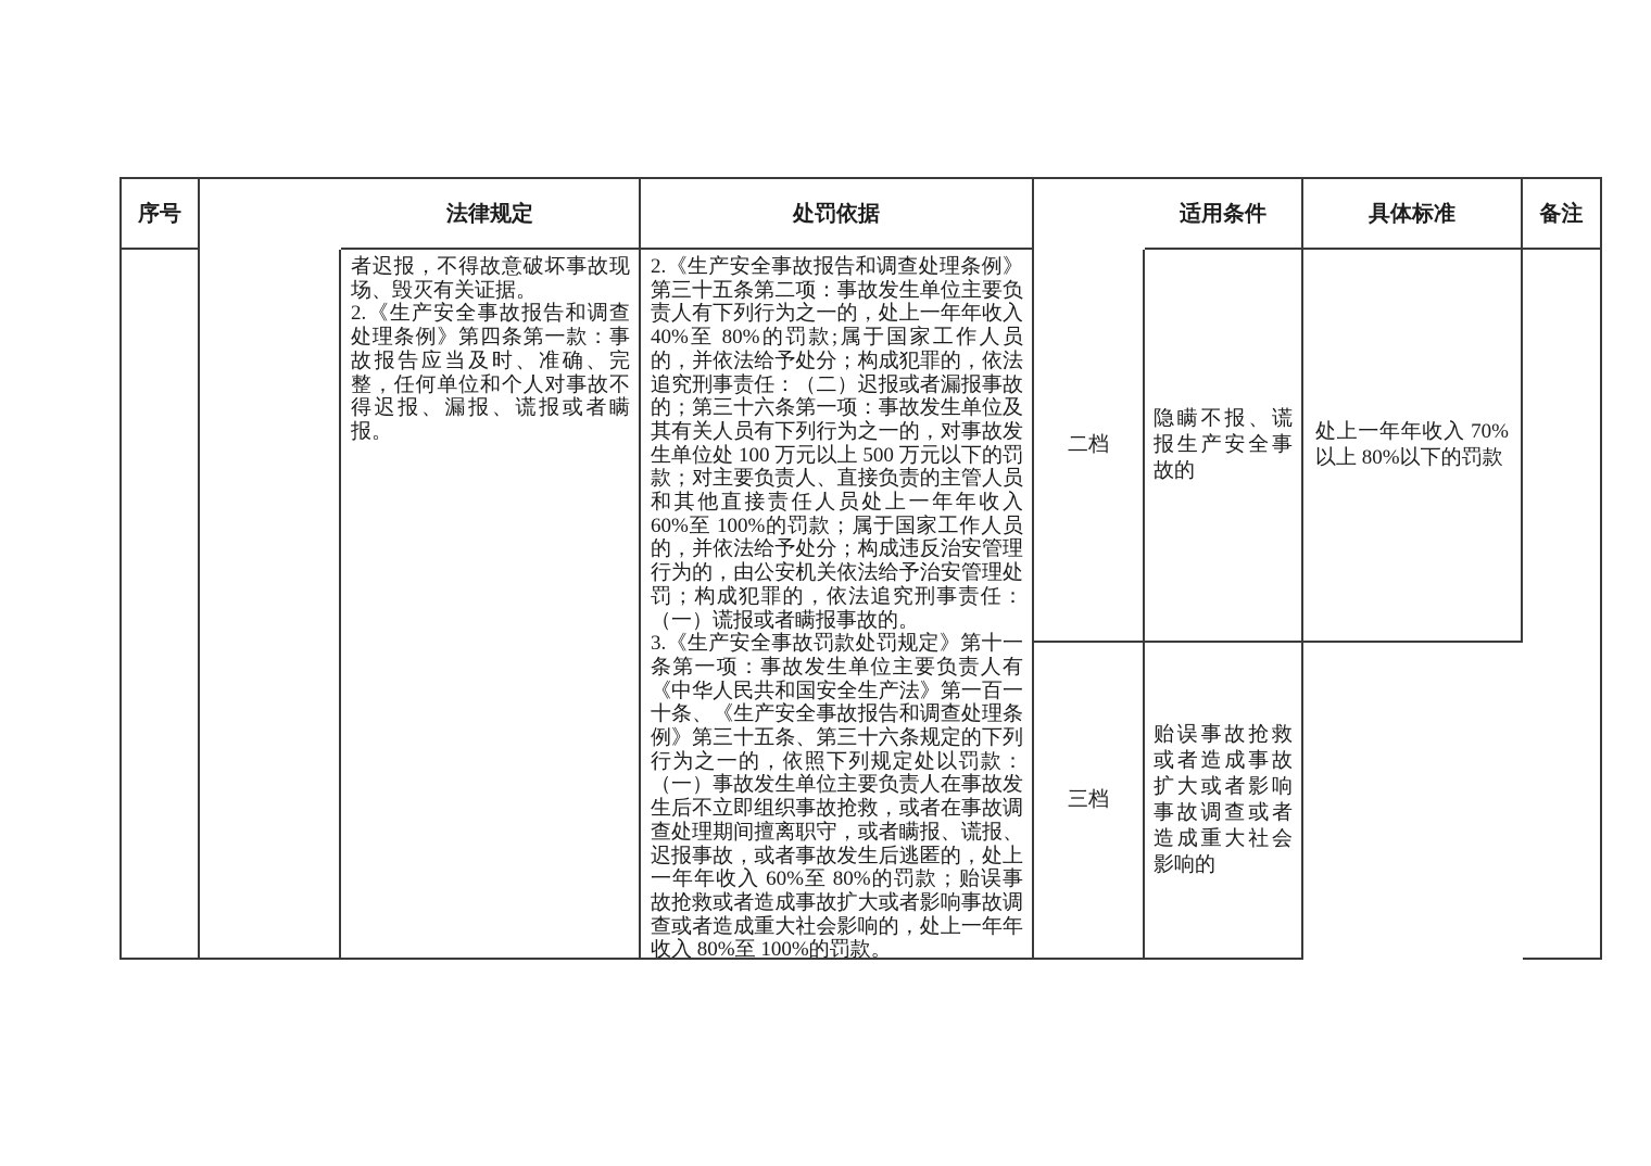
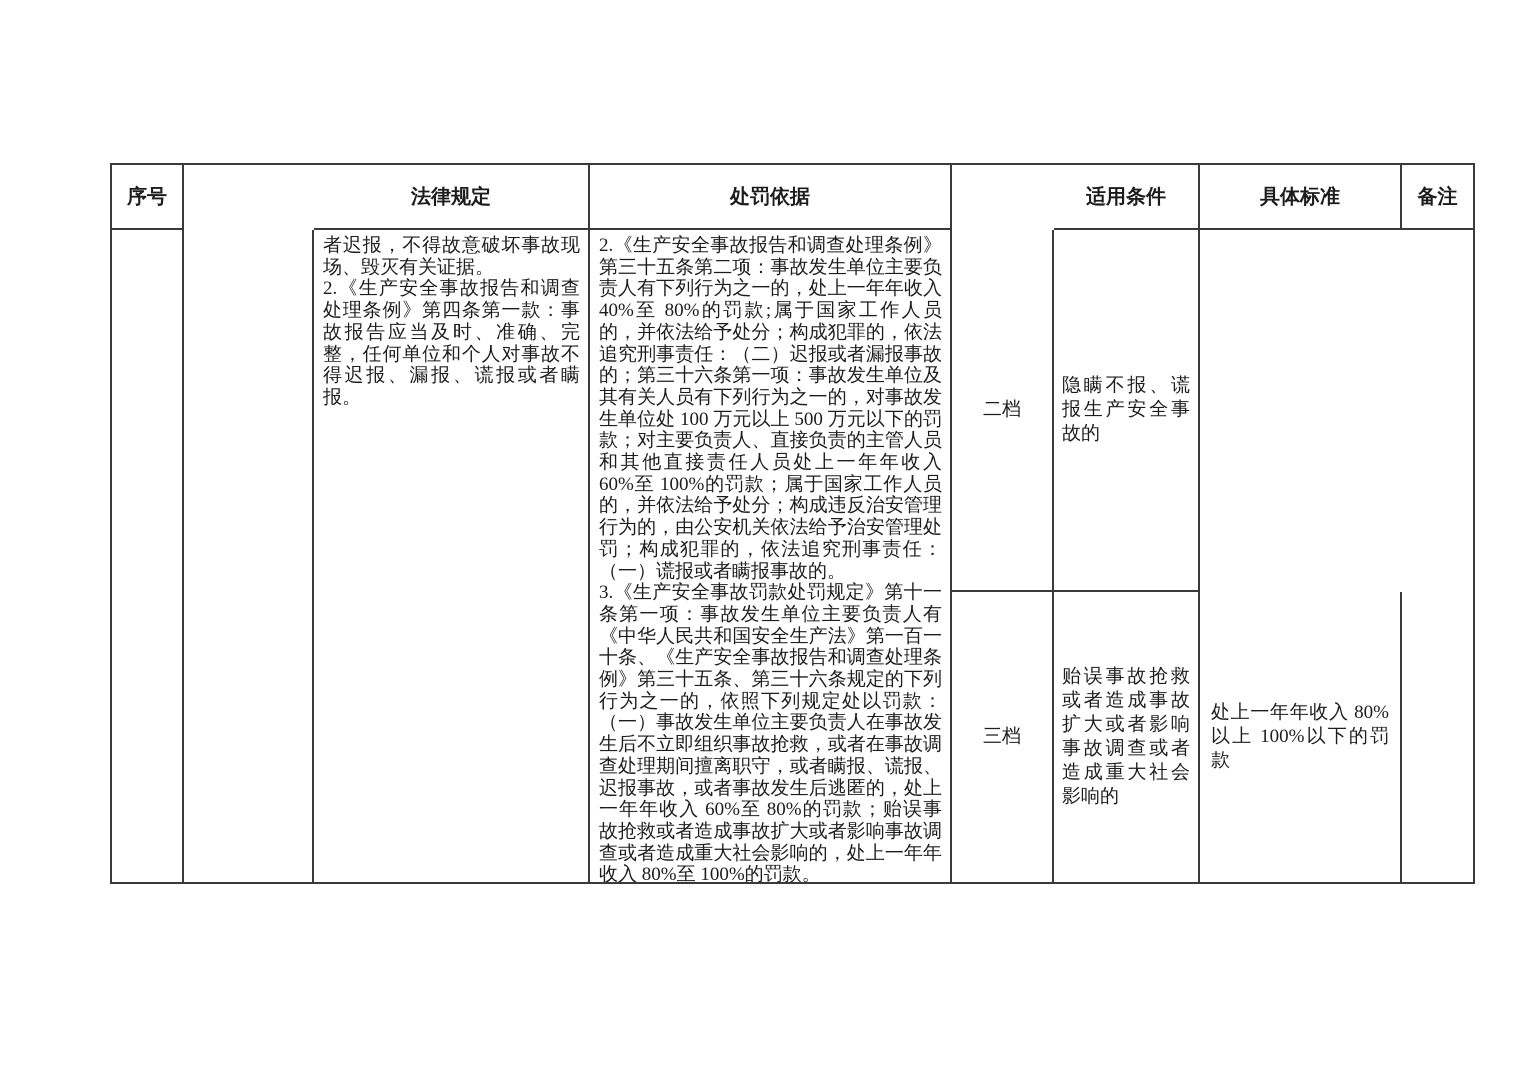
  序号
  法律规定
  处罚依据
  适用条件
  具体标准
  备注
  者迟报，不得故意破坏事故现场、毁灭有关证据。
  2.《生产安全事故报告和调查处理条例》第四条第一款：事故报告应当及时、准确、完整，任何单位和个人对事故不得迟报、漏报、谎报或者瞒报。
  2.《生产安全事故报告和调查处理条例》第三十五条第二项：事故发生单位主要负责人有下列行为之一的，处上一年年收入 40%至 80%的罚款;属于国家工作人员的，并依法给予处分；构成犯罪的，依法追究刑事责任：（二）迟报或者漏报事故的；第三十六条第一项：事故发生单位及其有关人员有下列行为之一的，对事故发生单位处 100 万元以上 500 万元以下的罚款；对主要负责人、直接负责的主管人员和其他直接责任人员处上一年年收入 60%至 100%的罚款；属于国家工作人员的，并依法给予处分；构成违反治安管理行为的，由公安机关依法给予治安管理处罚；构成犯罪的，依法追究刑事责任：（一）谎报或者瞒报事故的。
  3.《生产安全事故罚款处罚规定》第十一条第一项：事故发生单位主要负责人有《中华人民共和国安全生产法》第一百一十条、《生产安全事故报告和调查处理条例》第三十五条、第三十六条规定的下列行为之一的，依照下列规定处以罚款：（一）事故发生单位主要负责人在事故发生后不立即组织事故抢救，或者在事故调查处理期间擅离职守，或者瞒报、谎报、迟报事故，或者事故发生后逃匿的，处上一年年收入 60%至 80%的罚款；贻误事故抢救或者造成事故扩大或者影响事故调查或者造成重大社会影响的，处上一年年收入 80%至 100%的罚款。
  二档
  隐瞒不报、谎报生产安全事故的
- 处上一年年收入 70%以上 80%以下的罚款
  三档
  贻误事故抢救或者造成事故扩大或者影响事故调查或者造成重大社会影响的
+ 处上一年年收入 80%以上 100%以下的罚款
